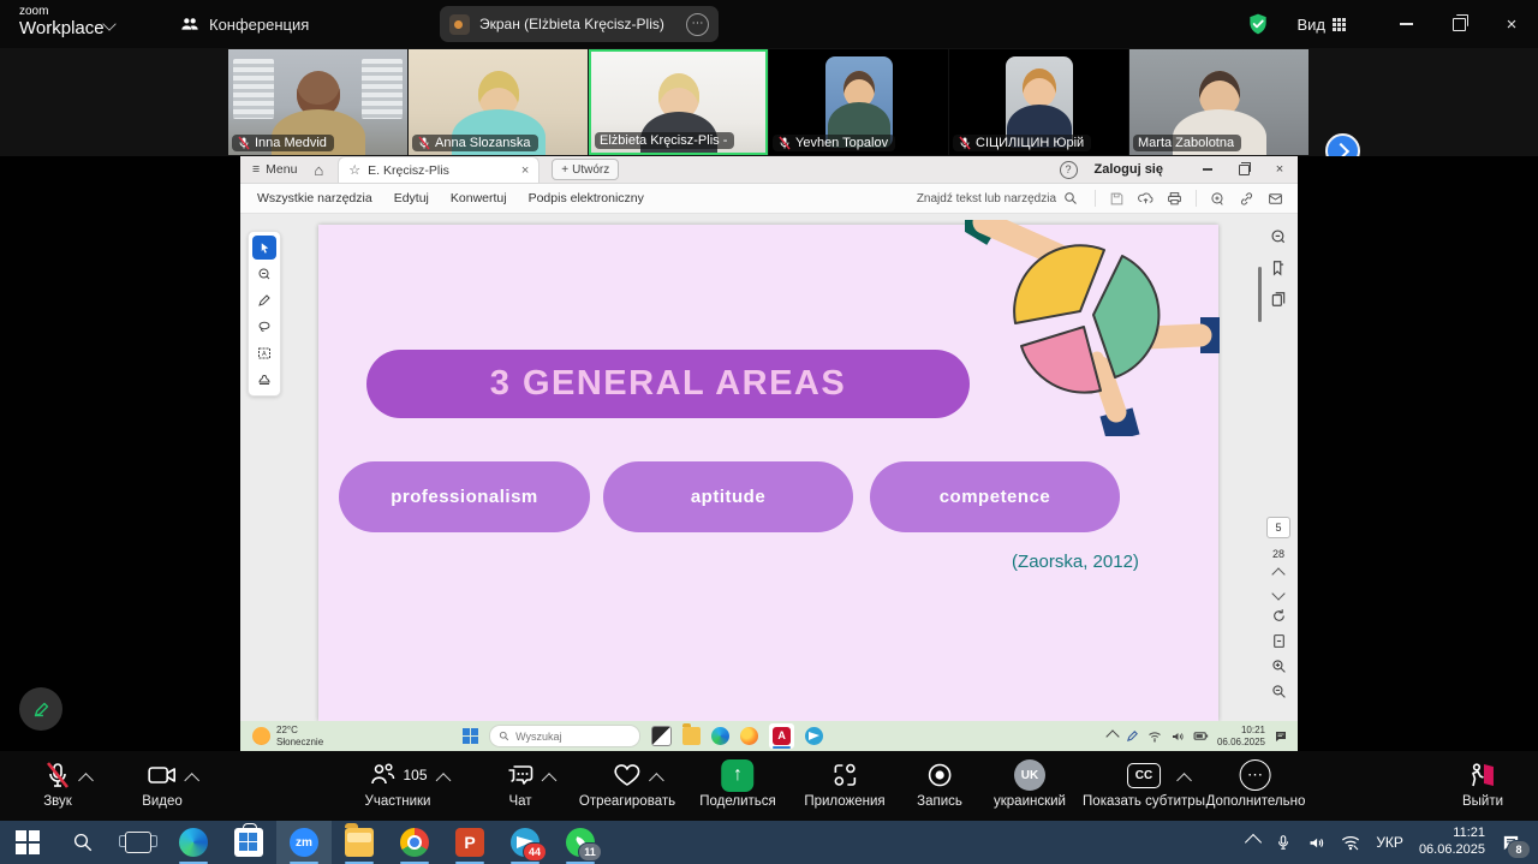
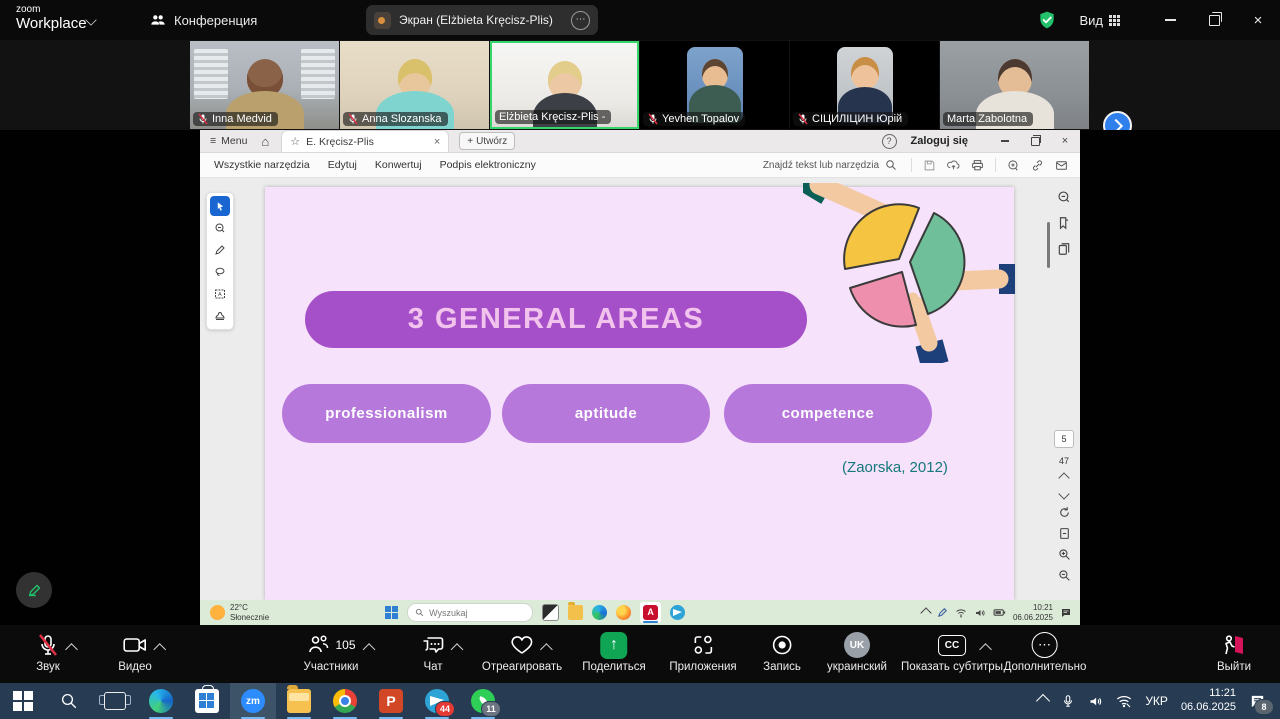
  zoom
  Workplace
  Конференция
  Экран (Elżbieta Kręcisz-Plis)
  ⋯
  Вид
  ×
  Inna Medvid
  Anna Slozanska
  Elżbieta Kręcisz-Plis -
  Yevhen Topalov
  СІЦИЛІЦИН Юрій
  Marta Zabolotna
  ≡
  Menu
  ⌂
  ☆
  E. Kręcisz-Plis
  ×
  +
  Utwórz
  ?
  Zaloguj się
  ×
  Wszystkie narzędzia
  Edytuj
  Konwertuj
  Podpis elektroniczny
  Znajdź tekst lub narzędzia
  3 GENERAL AREAS
  professionalism
  aptitude
  competence
  (Zaorska, 2012)
  5
- 28
+ 47
  22°C
  Słonecznie
  Wyszukaj
  A
  10:21
  06.06.2025
  Звук
  Видео
  105
  Участники
  Чат
  Отреагировать
  ↑
  Поделиться
  Приложения
  Запись
  UK
  украинский
  CC
  Показать субтитры
  ⋯
  Дополнительно
  Выйти
  zm
  P
  44
  11
  УКР
  11:21
  06.06.2025
  8
